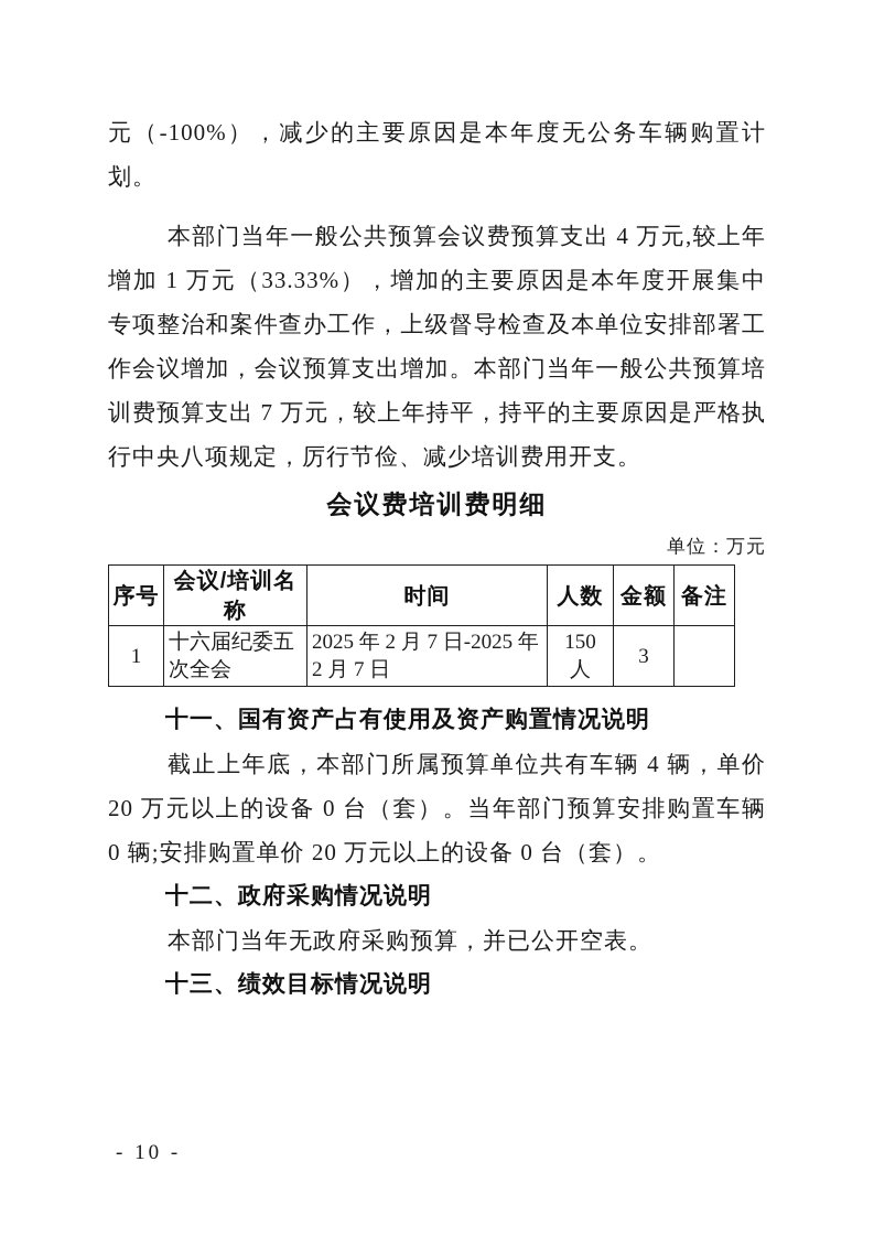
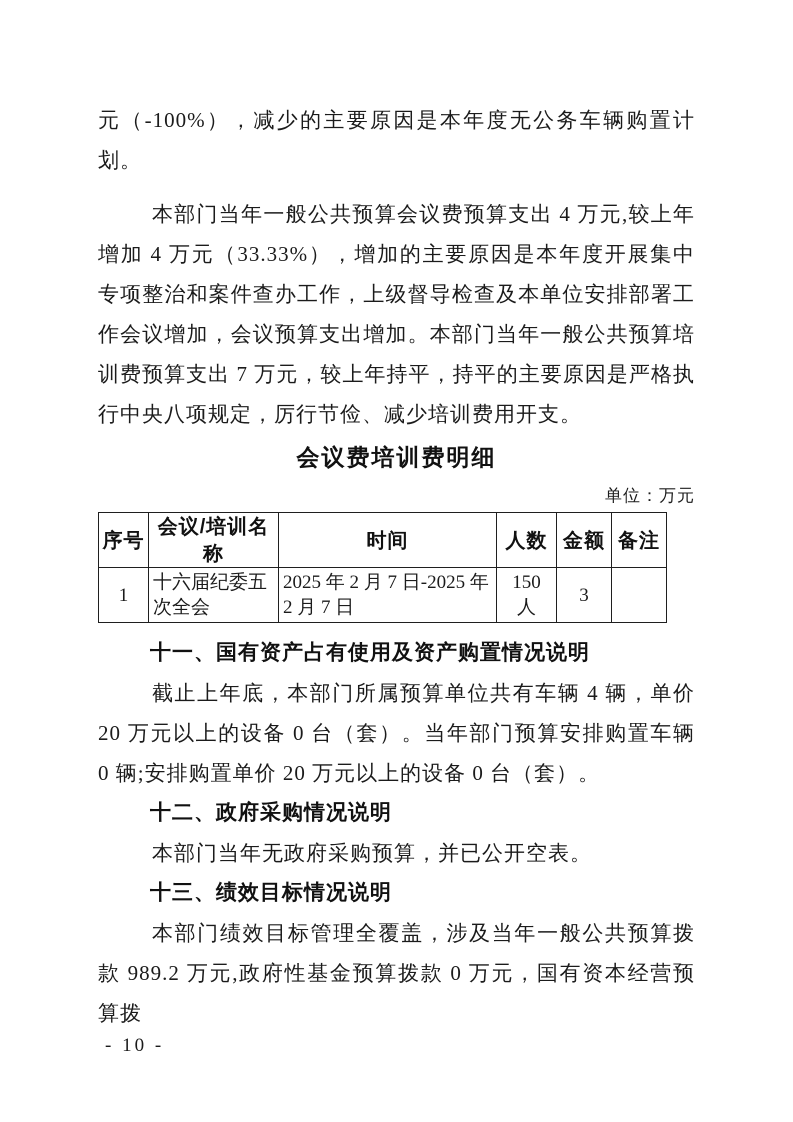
  元（-100%），减少的主要原因是本年度无公务车辆购置计划。
- 本部门当年一般公共预算会议费预算支出 4 万元,较上年增加 1 万元（33.33%），增加的主要原因是本年度开展集中专项整治和案件查办工作，上级督导检查及本单位安排部署工作会议增加，会议预算支出增加。本部门当年一般公共预算培训费预算支出 7 万元，较上年持平，持平的主要原因是严格执行中央八项规定，厉行节俭、减少培训费用开支。
+ 本部门当年一般公共预算会议费预算支出 4 万元,较上年增加 4 万元（33.33%），增加的主要原因是本年度开展集中专项整治和案件查办工作，上级督导检查及本单位安排部署工作会议增加，会议预算支出增加。本部门当年一般公共预算培训费预算支出 7 万元，较上年持平，持平的主要原因是严格执行中央八项规定，厉行节俭、减少培训费用开支。
  会议费培训费明细
  单位：万元
  序号	会议/培训名称	时间	人数	金额	备注
  1	十六届纪委五次全会	2025 年 2 月 7 日-2025 年 2 月 7 日	150 人	3
  十一、国有资产占有使用及资产购置情况说明
  截止上年底，本部门所属预算单位共有车辆 4 辆，单价 20 万元以上的设备 0 台（套）。当年部门预算安排购置车辆 0 辆;安排购置单价 20 万元以上的设备 0 台（套）。
  十二、政府采购情况说明
  本部门当年无政府采购预算，并已公开空表。
  十三、绩效目标情况说明
+ 本部门绩效目标管理全覆盖，涉及当年一般公共预算拨款 989.2 万元,政府性基金预算拨款 0 万元，国有资本经营预算拨
  - 10 -
